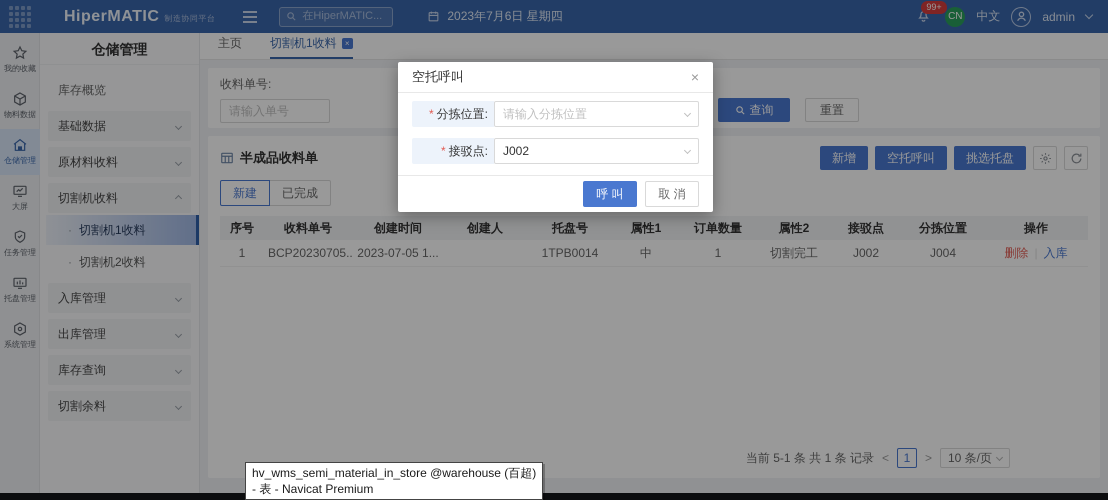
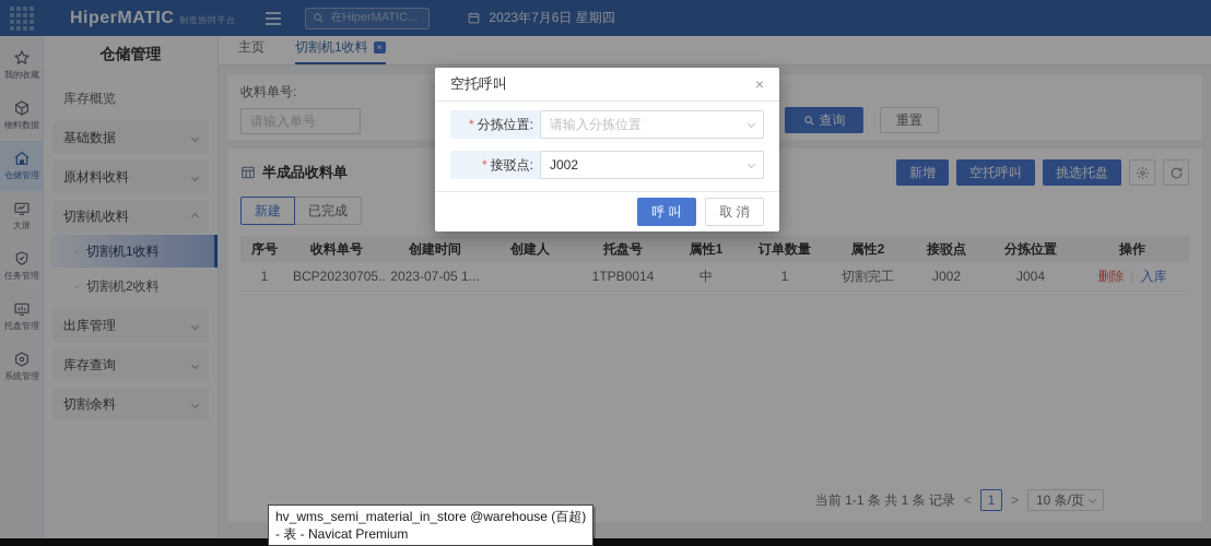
  HiperMATIC
  制造协同平台
  在HiperMATIC...
  2023年7月6日 星期四
- 99+
- CN
- 中文
- admin
  我的收藏
  物料数据
  仓储管理
  大屏
  任务管理
  托盘管理
  系统管理
  仓储管理
  库存概览
  基础数据
  原材料收料
  切割机收料
  ·
  切割机1收料
  ·
  切割机2收料
- 入库管理
  出库管理
  库存查询
  切割余料
  主页
  切割机1收料
  ×
  收料单号:
  请输入单号
  查询
  重置
  半成品收料单
  新增
  空托呼叫
  挑选托盘
  新建
  已完成
  序号
  收料单号
  创建时间
  创建人
  托盘号
  属性1
  订单数量
  属性2
  接驳点
  分拣位置
  操作
  1
  BCP20230705..
  2023-07-05 1...
  1TPB0014
  中
  1
  切割完工
  J002
  J004
  删除 入库
- 当前 5-1 条 共 1 条 记录
+ 当前 1-1 条 共 1 条 记录
  <
  1
  >
  10 条/页
  空托呼叫
  ×
  *
  分拣位置:
  请输入分拣位置
  *
  接驳点:
  J002
  呼 叫
  取 消
  hv_wms_semi_material_in_store @warehouse (百超)
  - 表 - Navicat Premium
